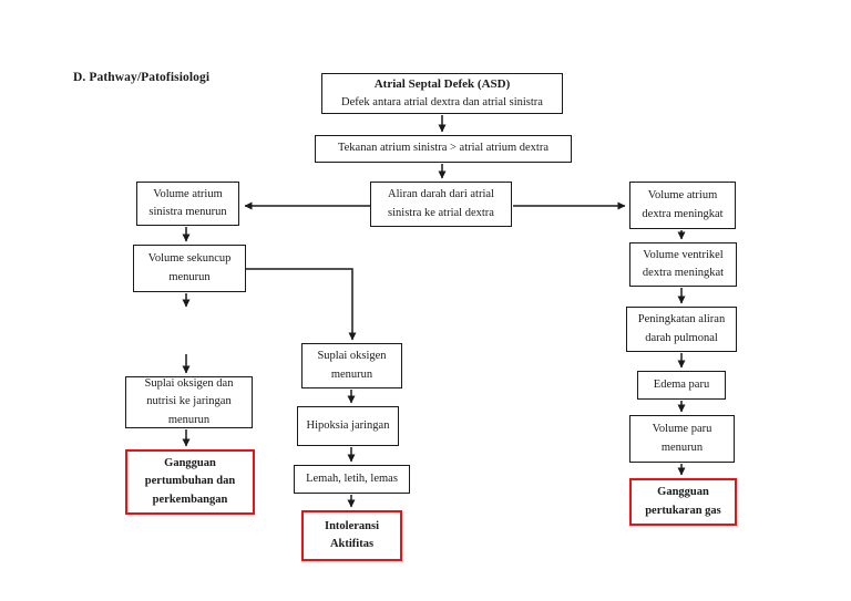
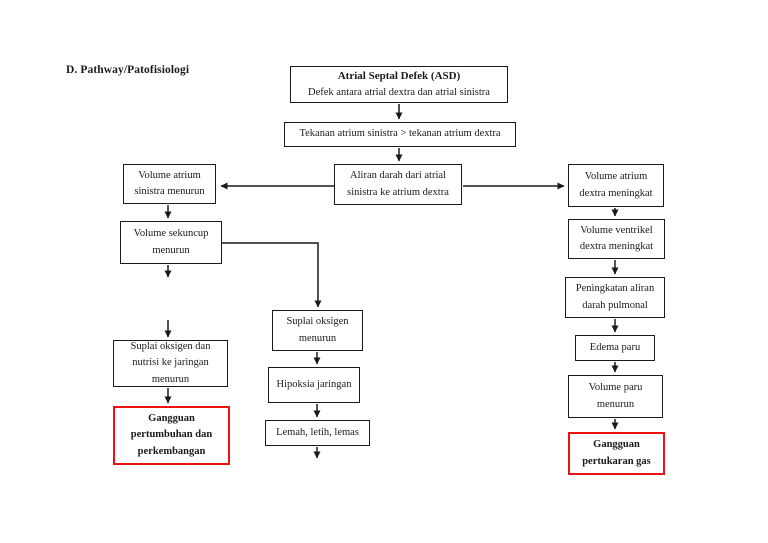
  D. Pathway/Patofisiologi
  Atrial Septal Defek (ASD)
  Defek antara atrial dextra dan atrial sinistra
- Tekanan atrium sinistra > atrial atrium dextra
+ Tekanan atrium sinistra > tekanan atrium dextra
- Aliran darah dari atrial sinistra ke atrial dextra
+ Aliran darah dari atrial sinistra ke atrium dextra
  Volume atrium sinistra menurun
  Volume atrium dextra meningkat
  Volume sekuncup menurun
  Suplai oksigen dan nutrisi ke jaringan menurun
  Gangguan pertumbuhan dan perkembangan
  Suplai oksigen menurun
  Hipoksia jaringan
  Lemah, letih, lemas
- Intoleransi Aktifitas
  Volume ventrikel dextra meningkat
  Peningkatan aliran darah pulmonal
  Edema paru
  Volume paru menurun
  Gangguan pertukaran gas
